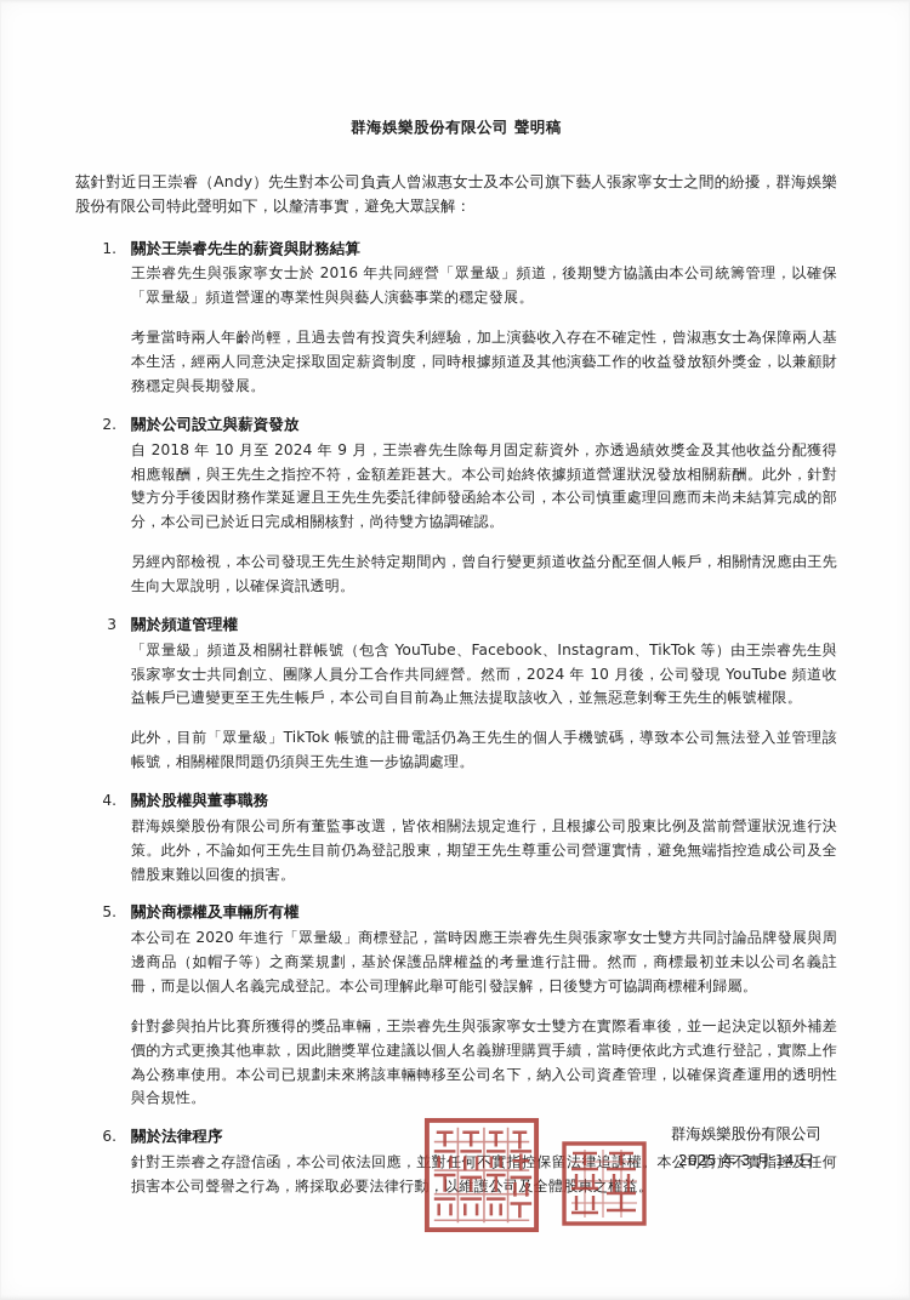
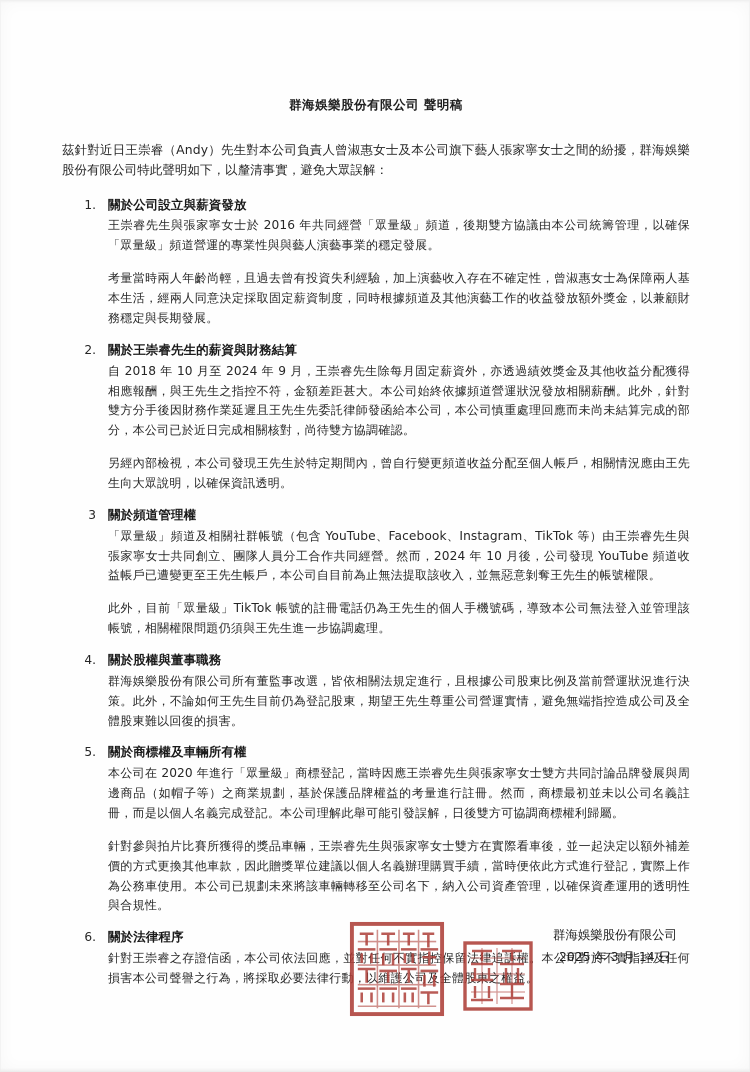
  群海娛樂股份有限公司 聲明稿
  茲針對近日王崇睿（Andy）先生對本公司負責人曾淑惠女士及本公司旗下藝人張家寧女士之間的紛擾，群海娛樂股份有限公司特此聲明如下，以釐清事實，避免大眾誤解：
  1.
- 關於王崇睿先生的薪資與財務結算
+ 關於公司設立與薪資發放
  王崇睿先生與張家寧女士於 2016 年共同經營「眾量級」頻道，後期雙方協議由本公司統籌管理，以確保「眾量級」頻道營運的專業性與與藝人演藝事業的穩定發展。
  考量當時兩人年齡尚輕，且過去曾有投資失利經驗，加上演藝收入存在不確定性，曾淑惠女士為保障兩人基本生活，經兩人同意決定採取固定薪資制度，同時根據頻道及其他演藝工作的收益發放額外獎金，以兼顧財務穩定與長期發展。
  2.
- 關於公司設立與薪資發放
+ 關於王崇睿先生的薪資與財務結算
  自 2018 年 10 月至 2024 年 9 月，王崇睿先生除每月固定薪資外，亦透過績效獎金及其他收益分配獲得相應報酬，與王先生之指控不符，金額差距甚大。本公司始終依據頻道營運狀況發放相關薪酬。此外，針對雙方分手後因財務作業延遲且王先生先委託律師發函給本公司，本公司慎重處理回應而未尚未結算完成的部分，本公司已於近日完成相關核對，尚待雙方協調確認。
  另經內部檢視，本公司發現王先生於特定期間內，曾自行變更頻道收益分配至個人帳戶，相關情況應由王先生向大眾說明，以確保資訊透明。
  3
  關於頻道管理權
  「眾量級」頻道及相關社群帳號（包含 YouTube、Facebook、Instagram、TikTok 等）由王崇睿先生與張家寧女士共同創立、團隊人員分工合作共同經營。然而，2024 年 10 月後，公司發現 YouTube 頻道收益帳戶已遭變更至王先生帳戶，本公司自目前為止無法提取該收入，並無惡意剝奪王先生的帳號權限。
  此外，目前「眾量級」TikTok 帳號的註冊電話仍為王先生的個人手機號碼，導致本公司無法登入並管理該帳號，相關權限問題仍須與王先生進一步協調處理。
  4.
  關於股權與董事職務
  群海娛樂股份有限公司所有董監事改選，皆依相關法規定進行，且根據公司股東比例及當前營運狀況進行決策。此外，不論如何王先生目前仍為登記股東，期望王先生尊重公司營運實情，避免無端指控造成公司及全體股東難以回復的損害。
  5.
  關於商標權及車輛所有權
  本公司在 2020 年進行「眾量級」商標登記，當時因應王崇睿先生與張家寧女士雙方共同討論品牌發展與周邊商品（如帽子等）之商業規劃，基於保護品牌權益的考量進行註冊。然而，商標最初並未以公司名義註冊，而是以個人名義完成登記。本公司理解此舉可能引發誤解，日後雙方可協調商標權利歸屬。
  針對參與拍片比賽所獲得的獎品車輛，王崇睿先生與張家寧女士雙方在實際看車後，並一起決定以額外補差價的方式更換其他車款，因此贈獎單位建議以個人名義辦理購買手續，當時便依此方式進行登記，實際上作為公務車使用。本公司已規劃未來將該車輛轉移至公司名下，納入公司資產管理，以確保資產運用的透明性與合規性。
  6.
  關於法律程序
  針對王崇睿之存證信函，本公司依法回應，並對任何不實指控保留法律追訴權。本公司對於不實指控及任何損害本公司聲譽之行為，將採取必要法律行動，以維護公司及全體股東之權益。
  群海娛樂股份有限公司
  2025 年 3 月 14 日
